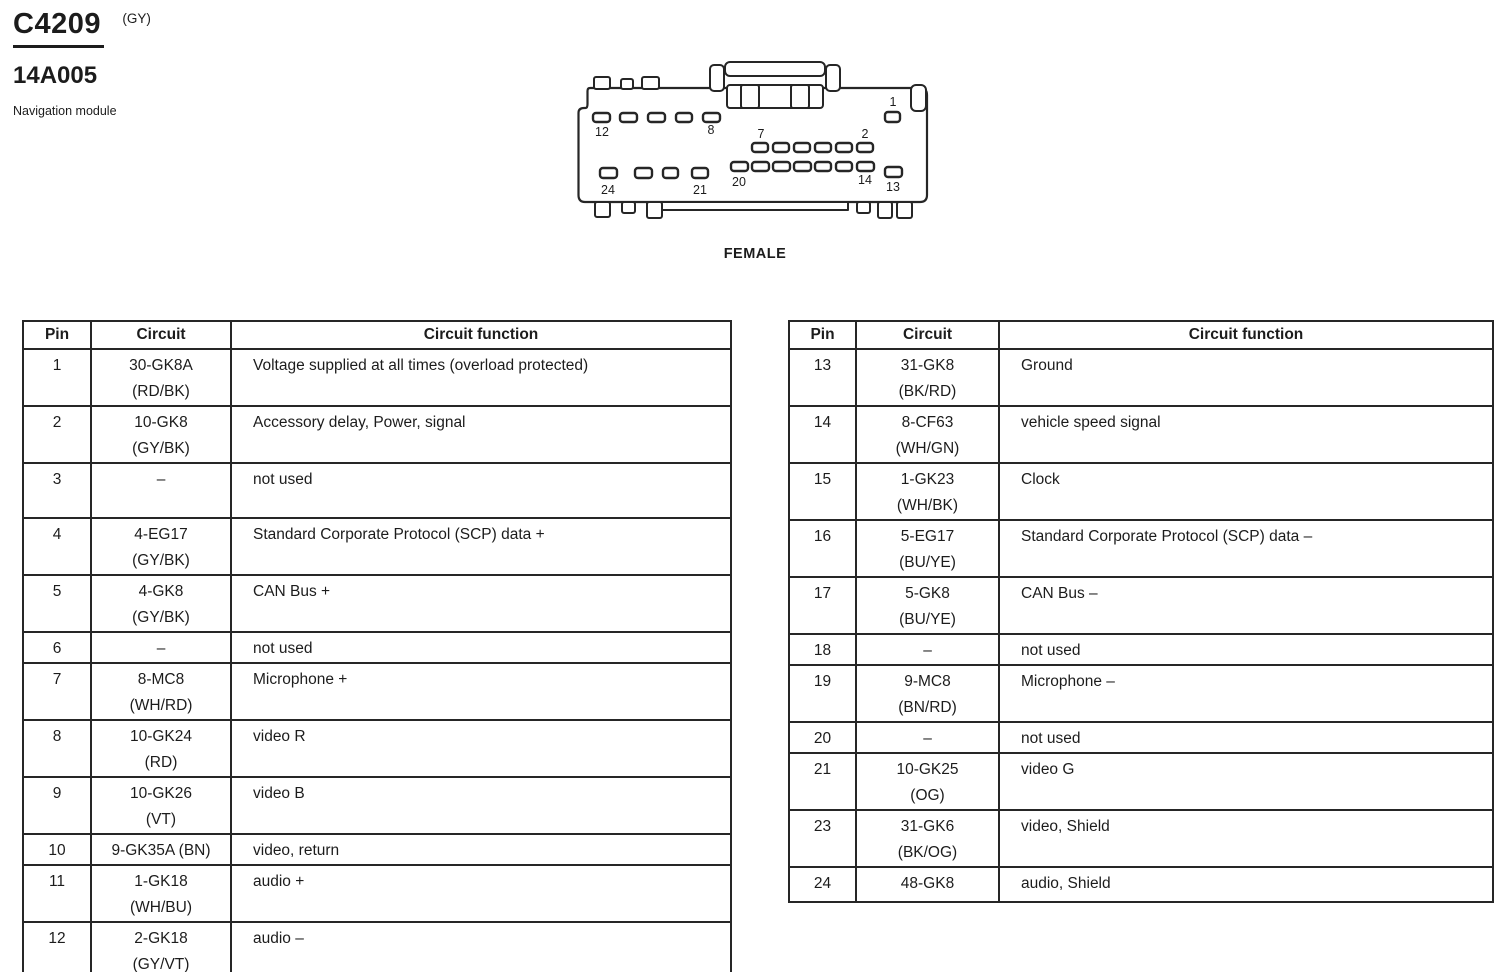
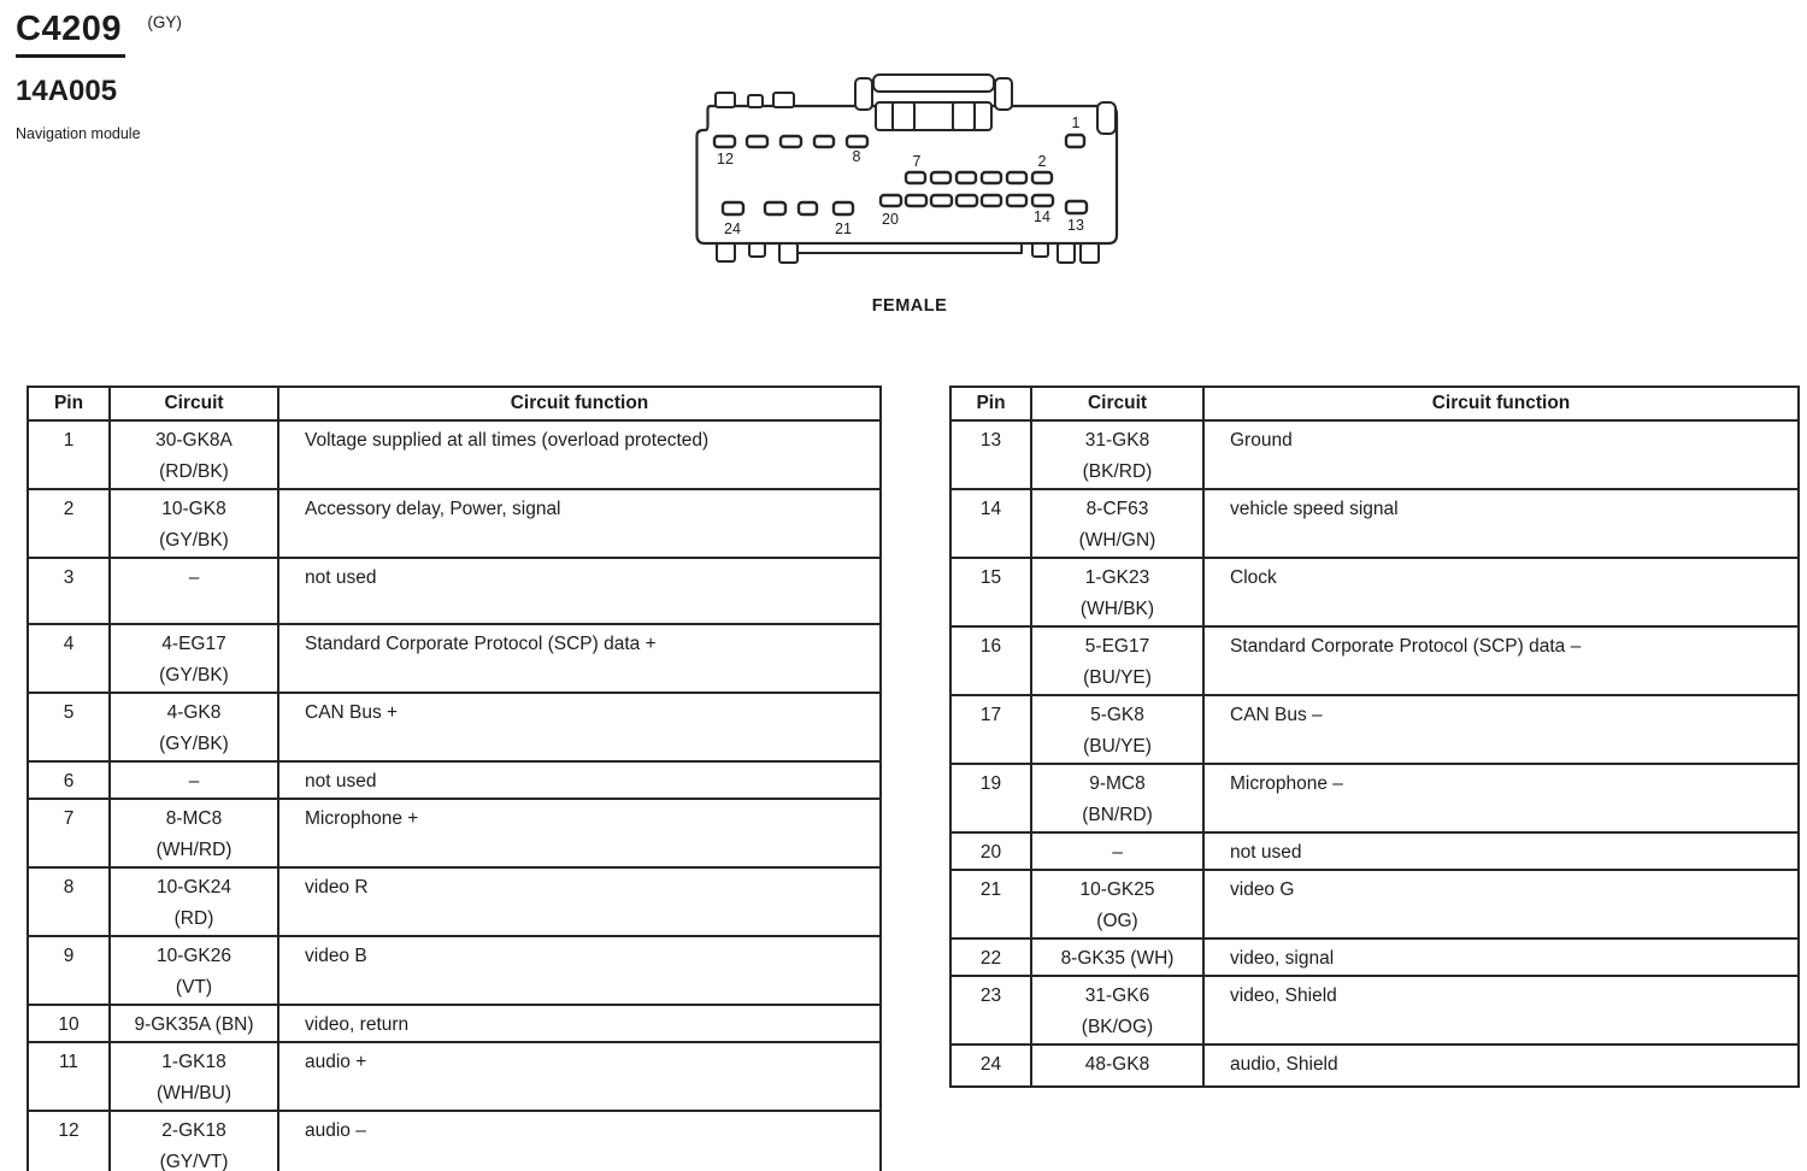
  C4209 (GY)
  14A005
  Navigation module
  12
  8
  1
  7
  2
  24
  21
  20
  14
  13
  FEMALE
  Pin	Circuit	Circuit function
  1	30-GK8A(RD/BK)	Voltage supplied at all times (overload protected)
  2	10-GK8(GY/BK)	Accessory delay, Power, signal
  3	–	not used
  4	4-EG17(GY/BK)	Standard Corporate Protocol (SCP) data +
  5	4-GK8(GY/BK)	CAN Bus +
  6	–	not used
  7	8-MC8(WH/RD)	Microphone +
  8	10-GK24(RD)	video R
  9	10-GK26(VT)	video B
  10	9-GK35A (BN)	video, return
  11	1-GK18(WH/BU)	audio +
  12	2-GK18(GY/VT)	audio –
  Pin	Circuit	Circuit function
  13	31-GK8(BK/RD)	Ground
  14	8-CF63(WH/GN)	vehicle speed signal
  15	1-GK23(WH/BK)	Clock
  16	5-EG17(BU/YE)	Standard Corporate Protocol (SCP) data –
  17	5-GK8(BU/YE)	CAN Bus –
- 18	–	not used
  19	9-MC8(BN/RD)	Microphone –
  20	–	not used
  21	10-GK25(OG)	video G
+ 22	8-GK35 (WH)	video, signal
  23	31-GK6(BK/OG)	video, Shield
  24	48-GK8	audio, Shield
